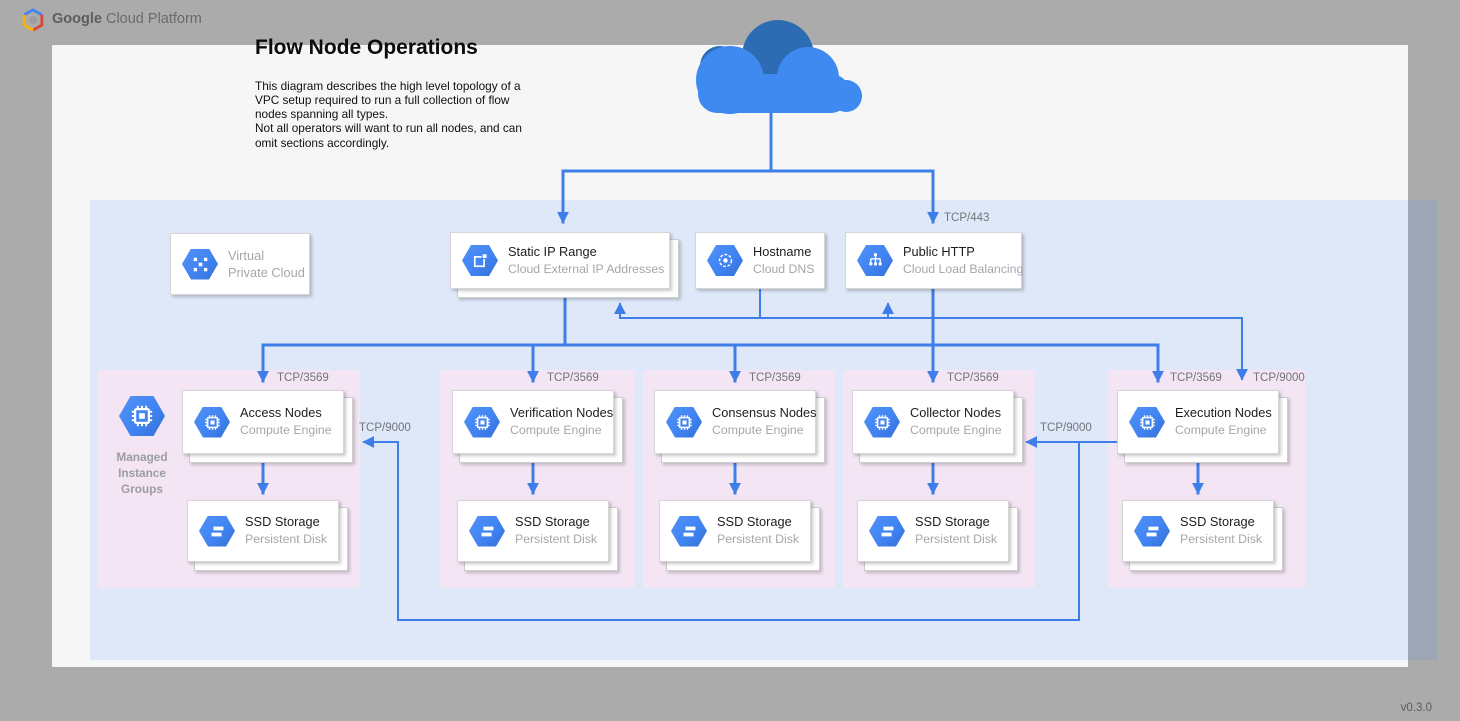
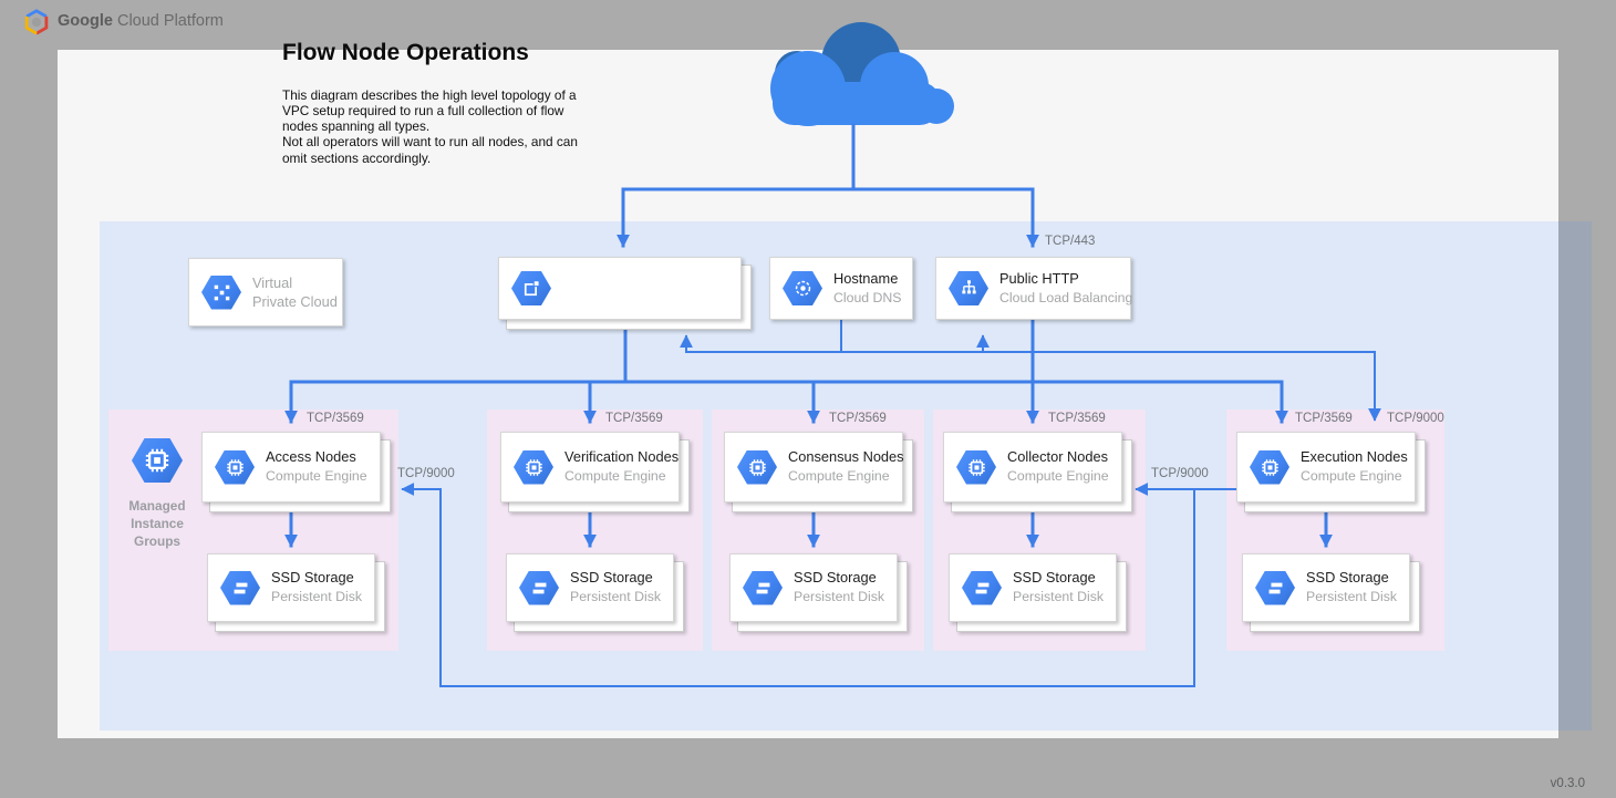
  Google Cloud Platform
  Flow Node Operations
  This diagram describes the high level topology of a
  VPC setup required to run a full collection of flow
  nodes spanning all types.
  Not all operators will want to run all nodes, and can
  omit sections accordingly.
  TCP/443
  TCP/3569
  TCP/3569
  TCP/3569
  TCP/3569
  TCP/3569
  TCP/9000
  TCP/9000
  TCP/9000
  Managed
  Instance
  Groups
  Virtual
  Private Cloud
- Static IP Range
- Cloud External IP Addresses
  Hostname
  Cloud DNS
  Public HTTP
  Cloud Load Balancing
  Access Nodes
  Compute Engine
  Verification Nodes
  Compute Engine
  Consensus Nodes
  Compute Engine
  Collector Nodes
  Compute Engine
  Execution Nodes
  Compute Engine
  SSD Storage
  Persistent Disk
  SSD Storage
  Persistent Disk
  SSD Storage
  Persistent Disk
  SSD Storage
  Persistent Disk
  SSD Storage
  Persistent Disk
  v0.3.0
